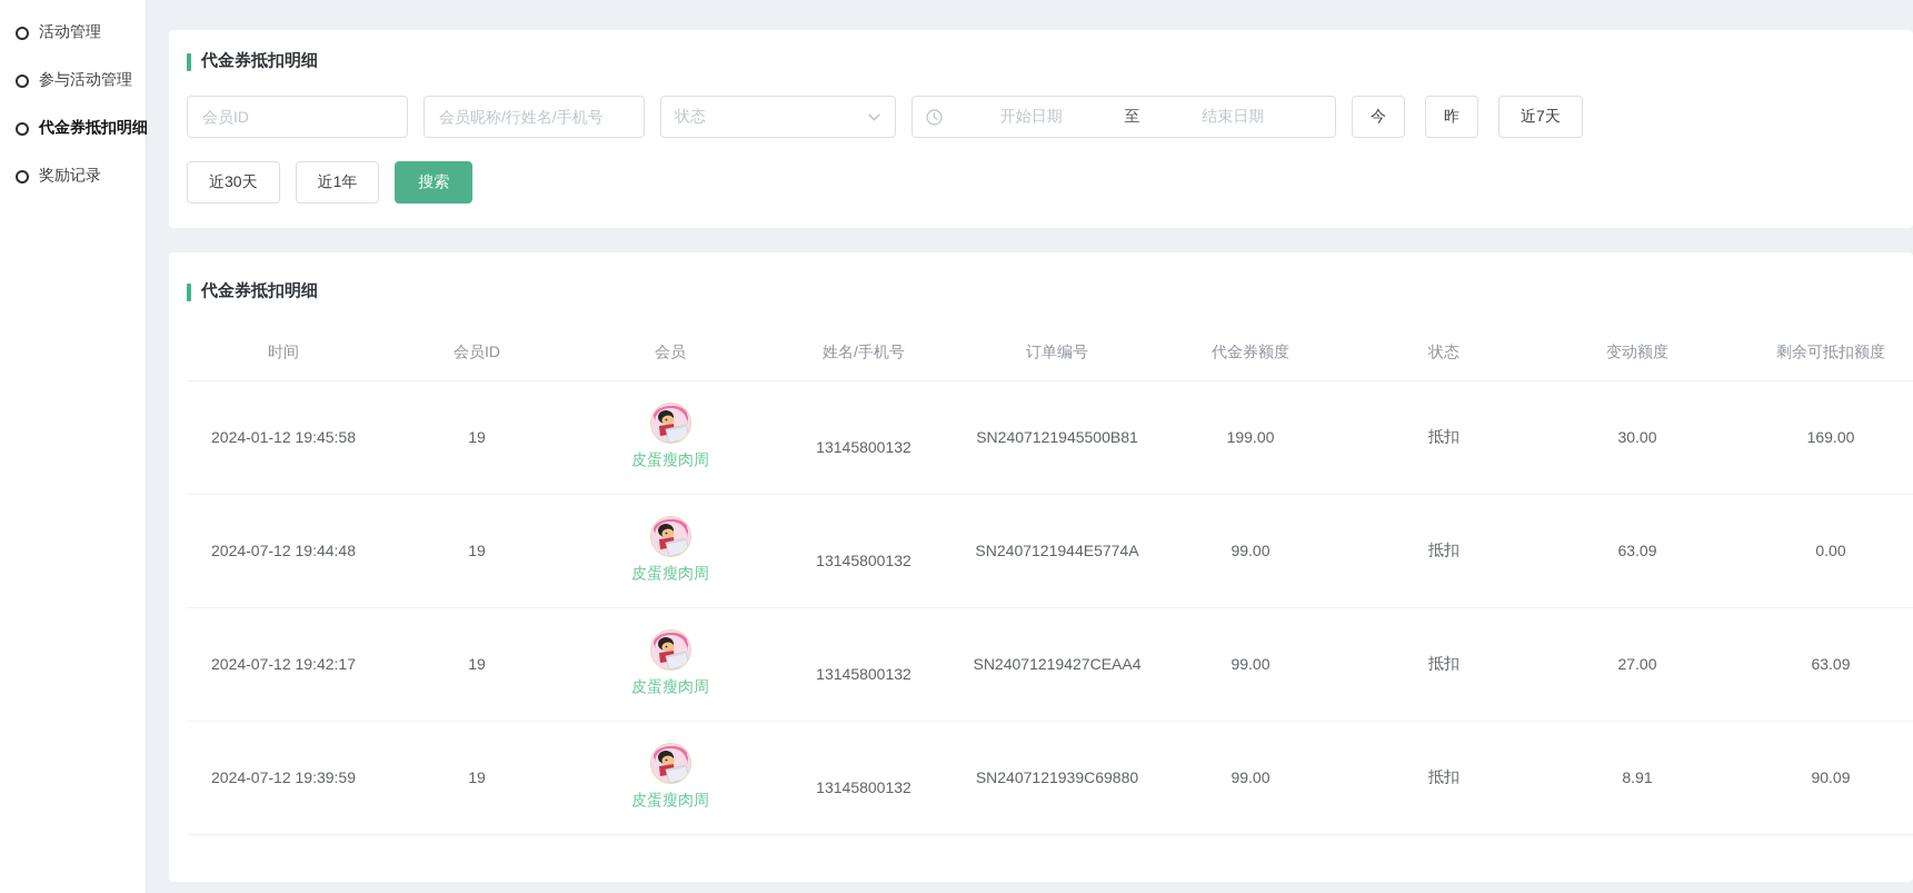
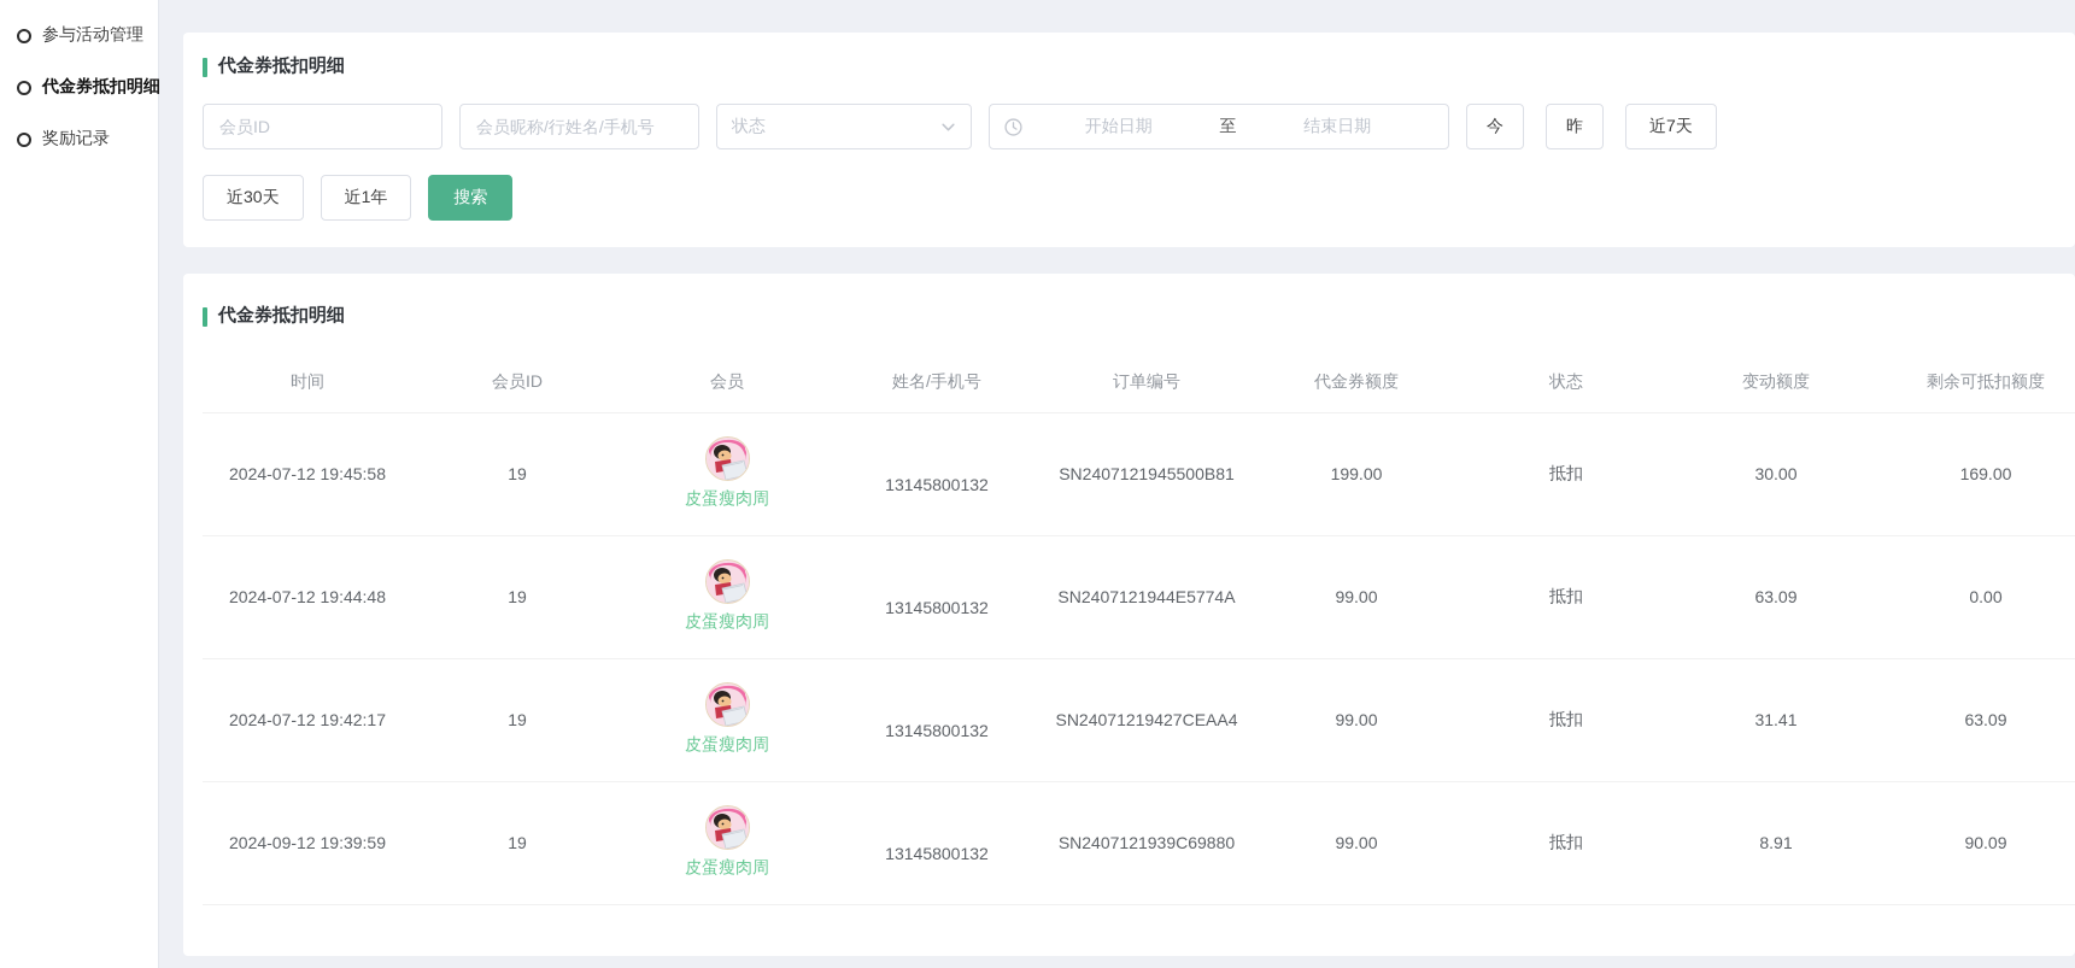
- 活动管理
  参与活动管理
  代金券抵扣明细
  奖励记录
  代金券抵扣明细
  会员ID
  会员昵称/行姓名/手机号
  状态
  开始日期
  至
  结束日期
  今
  昨
  近7天
  近30天
  近1年
  搜索
  代金券抵扣明细
  时间	会员ID	会员	姓名/手机号	订单编号	代金券额度	状态	变动额度	剩余可抵扣额度
- 2024-01-12 19:45:58	19	皮蛋瘦肉周	13145800132	SN2407121945500B81	199.00	抵扣	30.00	169.00
+ 2024-07-12 19:45:58	19	皮蛋瘦肉周	13145800132	SN2407121945500B81	199.00	抵扣	30.00	169.00
  2024-07-12 19:44:48	19	皮蛋瘦肉周	13145800132	SN2407121944E5774A	99.00	抵扣	63.09	0.00
- 2024-07-12 19:42:17	19	皮蛋瘦肉周	13145800132	SN24071219427CEAA4	99.00	抵扣	27.00	63.09
+ 2024-07-12 19:42:17	19	皮蛋瘦肉周	13145800132	SN24071219427CEAA4	99.00	抵扣	31.41	63.09
- 2024-07-12 19:39:59	19	皮蛋瘦肉周	13145800132	SN2407121939C69880	99.00	抵扣	8.91	90.09
+ 2024-09-12 19:39:59	19	皮蛋瘦肉周	13145800132	SN2407121939C69880	99.00	抵扣	8.91	90.09
